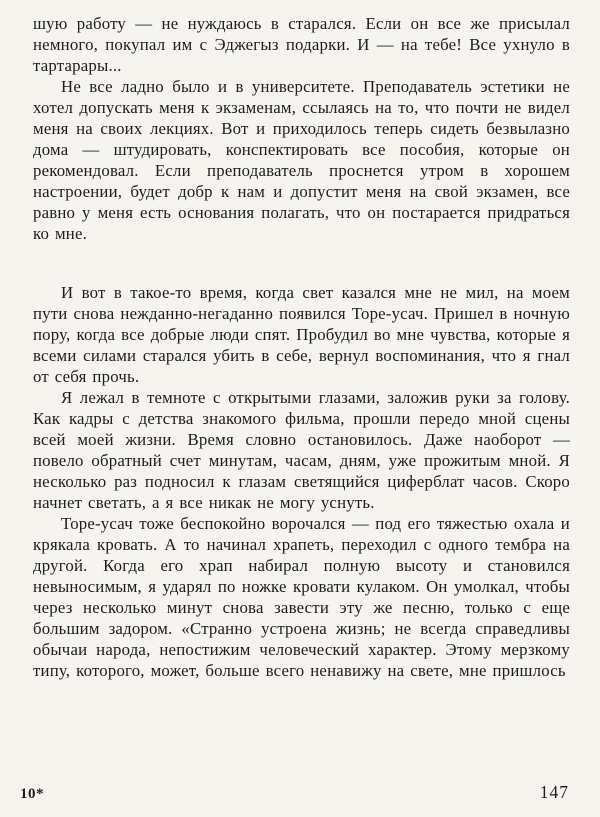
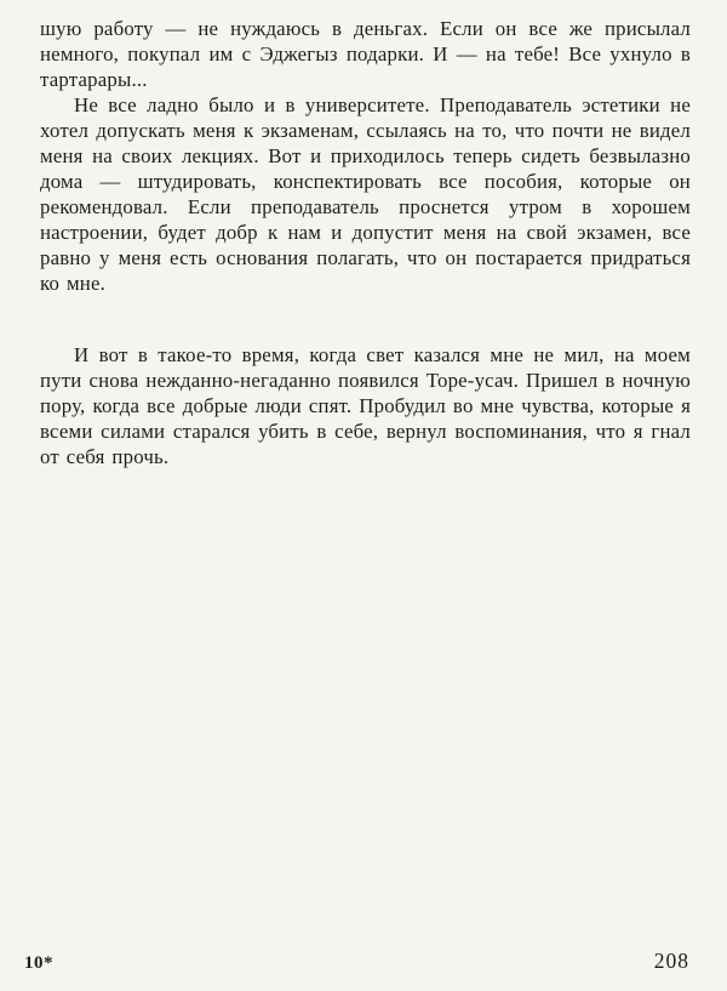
- шую работу — не нуждаюсь в старался. Если он все же присылал немного, покупал им с Эджегыз подарки. И — на тебе! Все ухнуло в тартарары...
+ шую работу — не нуждаюсь в деньгах. Если он все же присылал немного, покупал им с Эджегыз подарки. И — на тебе! Все ухнуло в тартарары...
  Не все ладно было и в университете. Преподаватель эстетики не хотел допускать меня к экзаменам, ссылаясь на то, что почти не видел меня на своих лекциях. Вот и приходилось теперь сидеть безвылазно дома — штудировать, конспектировать все пособия, которые он рекомендовал. Если преподаватель проснется утром в хорошем настроении, будет добр к нам и допустит меня на свой экзамен, все равно у меня есть основания полагать, что он постарается придраться ко мне.
  И вот в такое-то время, когда свет казался мне не мил, на моем пути снова нежданно-негаданно появился Торе-усач. Пришел в ночную пору, когда все добрые люди спят. Пробудил во мне чувства, которые я всеми силами старался убить в себе, вернул воспоминания, что я гнал от себя прочь.
- Я лежал в темноте с открытыми глазами, заложив руки за голову. Как кадры с детства знакомого фильма, прошли передо мной сцены всей моей жизни. Время словно остановилось. Даже наоборот — повело обратный счет минутам, часам, дням, уже прожитым мной. Я несколько раз подносил к глазам светящийся циферблат часов. Скоро начнет светать, а я все никак не могу уснуть.
- Торе-усач тоже беспокойно ворочался — под его тяжестью охала и крякала кровать. А то начинал храпеть, переходил с одного тембра на другой. Когда его храп набирал полную высоту и становился невыносимым, я ударял по ножке кровати кулаком. Он умолкал, чтобы через несколько минут снова завести эту же песню, только с еще большим задором. «Странно устроена жизнь; не всегда справедливы обычаи народа, непостижим человеческий характер. Этому мерзкому типу, которого, может, больше всего ненавижу на свете, мне пришлось
  10*
- 147
+ 208
